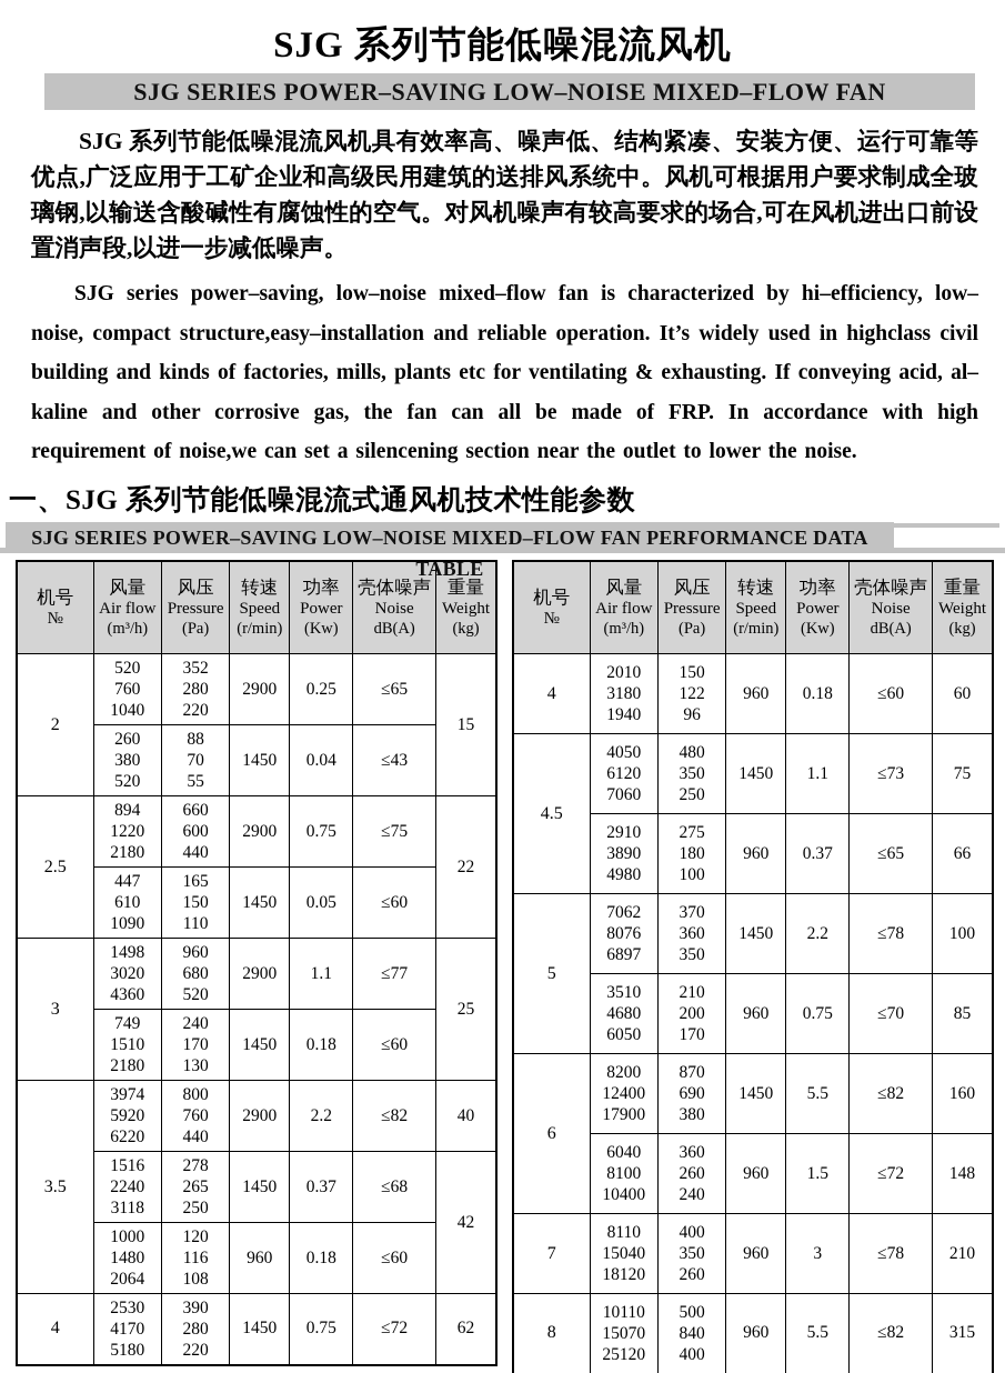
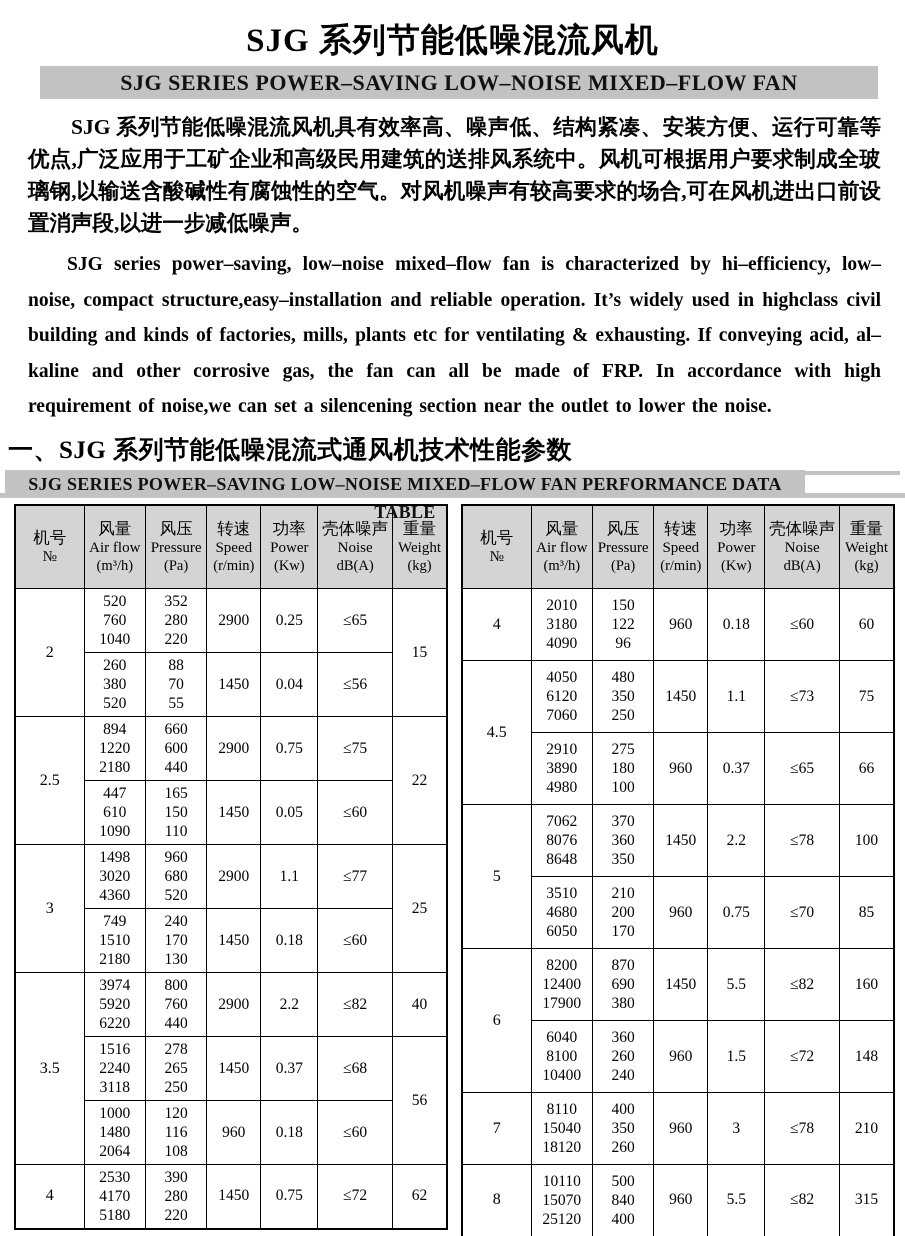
  SJG 系列节能低噪混流风机
  SJG SERIES POWER–SAVING LOW–NOISE MIXED–FLOW FAN
  SJG 系列节能低噪混流风机具有效率高、噪声低、结构紧凑、安装方便、运行可靠等优点,广泛应用于工矿企业和高级民用建筑的送排风系统中。风机可根据用户要求制成全玻璃钢,以输送含酸碱性有腐蚀性的空气。对风机噪声有较高要求的场合,可在风机进出口前设置消声段,以进一步减低噪声。
  SJG series power–saving, low–noise mixed–flow fan is characterized by hi–efficiency, low–noise, compact structure,easy–installation and reliable operation. It’s widely used in highclass civil building and kinds of factories, mills, plants etc for ventilating & exhausting. If conveying acid, al–kaline and other corrosive gas, the fan can all be made of FRP. In accordance with high requirement of noise,we can set a silencening section near the outlet to lower the noise.
  一、SJG 系列节能低噪混流式通风机技术性能参数
  SJG SERIES POWER–SAVING LOW–NOISE MIXED–FLOW FAN PERFORMANCE DATA TABLE
  机号№	风量Air flow(m³/h)	风压Pressure(Pa)	转速Speed(r/min)	功率Power(Kw)	壳体噪声NoisedB(A)	重量Weight(kg)
  2	5207601040	352280220	2900	0.25	≤65	15
- 260380520	887055	1450	0.04	≤43
+ 260380520	887055	1450	0.04	≤56
  2.5	89412202180	660600440	2900	0.75	≤75	22
  4476101090	165150110	1450	0.05	≤60
  3	149830204360	960680520	2900	1.1	≤77	25
  74915102180	240170130	1450	0.18	≤60
  3.5	397459206220	800760440	2900	2.2	≤82	40
- 151622403118	278265250	1450	0.37	≤68	42
+ 151622403118	278265250	1450	0.37	≤68	56
  100014802064	120116108	960	0.18	≤60
  4	253041705180	390280220	1450	0.75	≤72	62
  机号№	风量Air flow(m³/h)	风压Pressure(Pa)	转速Speed(r/min)	功率Power(Kw)	壳体噪声NoisedB(A)	重量Weight(kg)
- 4	201031801940	15012296	960	0.18	≤60	60
+ 4	201031804090	15012296	960	0.18	≤60	60
  4.5	405061207060	480350250	1450	1.1	≤73	75
  291038904980	275180100	960	0.37	≤65	66
- 5	706280766897	370360350	1450	2.2	≤78	100
+ 5	706280768648	370360350	1450	2.2	≤78	100
  351046806050	210200170	960	0.75	≤70	85
  6	82001240017900	870690380	1450	5.5	≤82	160
  6040810010400	360260240	960	1.5	≤72	148
  7	81101504018120	400350260	960	3	≤78	210
  8	101101507025120	500840400	960	5.5	≤82	315
